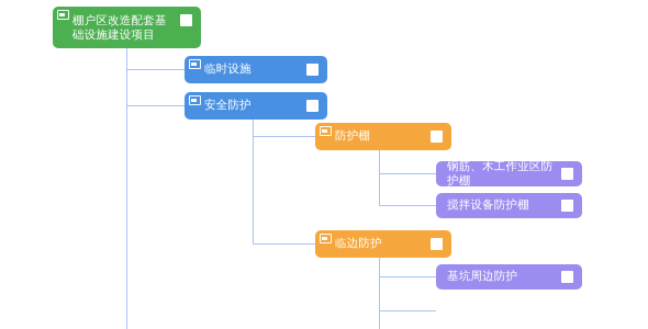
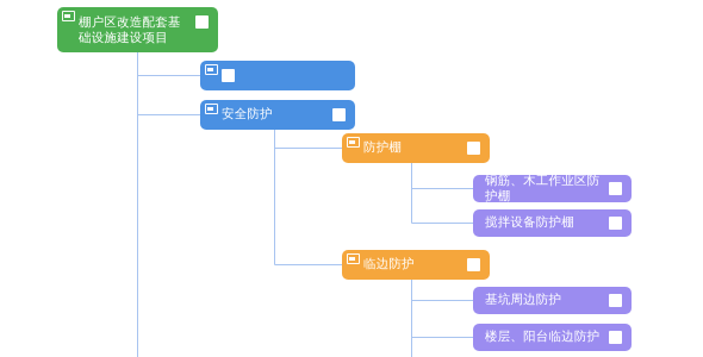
  棚户区改造配套基础设施建设项目
- 临时设施
  安全防护
  防护棚
  临边防护
  钢筋、木工作业区防护棚
  搅拌设备防护棚
  基坑周边防护
+ 楼层、阳台临边防护
